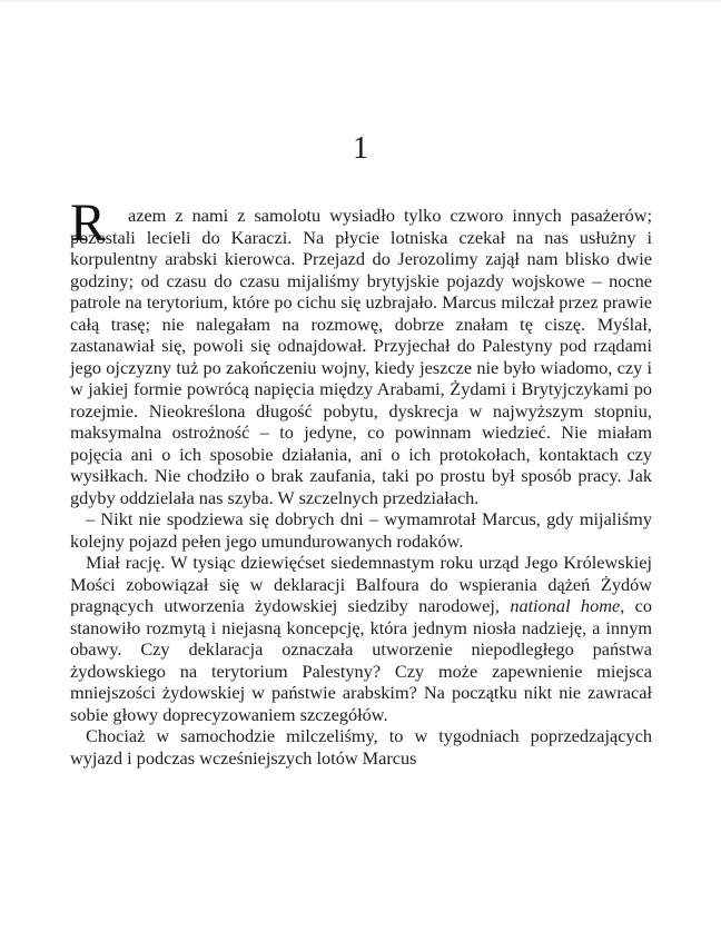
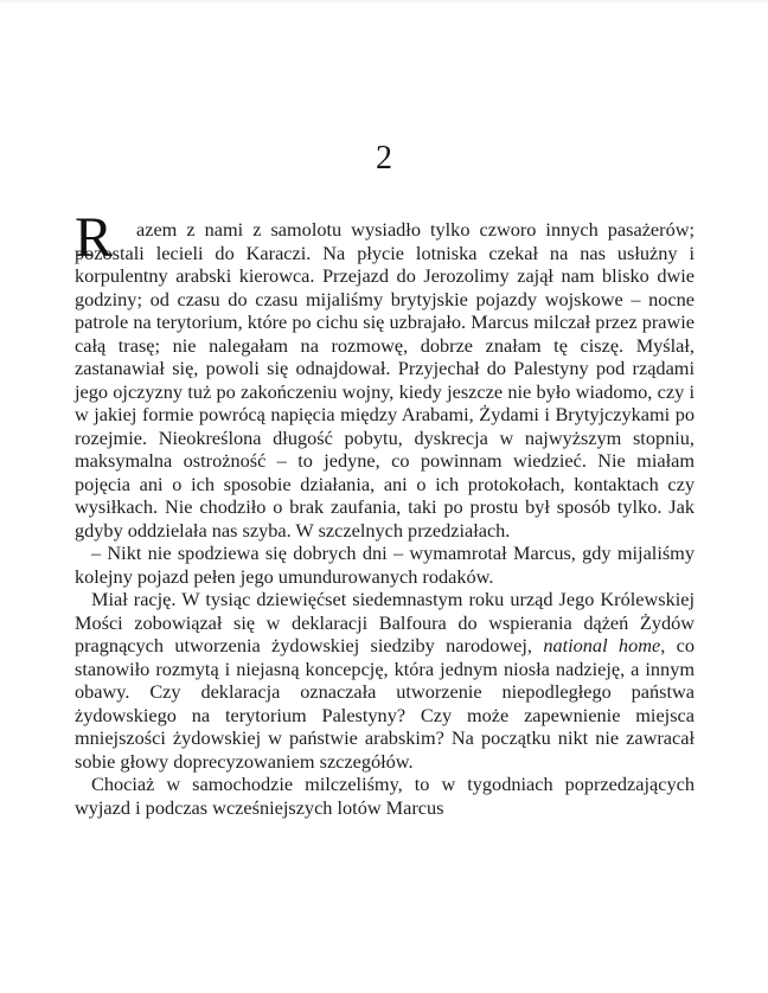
- 1
+ 2
  R
- azem z nami z samolotu wysiadło tylko czworo innych pasażerów; pozostali lecieli do Karaczi. Na płycie lotniska czekał na nas usłużny i korpulentny arabski kierowca. Przejazd do Jerozolimy zajął nam blisko dwie godziny; od czasu do czasu mijaliśmy brytyjskie pojazdy wojskowe – nocne patrole na terytorium, które po cichu się uzbrajało. Marcus milczał przez prawie całą trasę; nie nalegałam na rozmowę, dobrze znałam tę ciszę. Myślał, zastanawiał się, powoli się odnajdował. Przyjechał do Palestyny pod rządami jego ojczyzny tuż po zakończeniu wojny, kiedy jeszcze nie było wiadomo, czy i w jakiej formie powrócą napięcia między Arabami, Żydami i Brytyjczykami po rozejmie. Nieokreślona długość pobytu, dyskrecja w najwyższym stopniu, maksymalna ostrożność – to jedyne, co powinnam wiedzieć. Nie miałam pojęcia ani o ich sposobie działania, ani o ich protokołach, kontaktach czy wysiłkach. Nie chodziło o brak zaufania, taki po prostu był sposób pracy. Jak gdyby oddzielała nas szyba. W szczelnych przedziałach.
+ azem z nami z samolotu wysiadło tylko czworo innych pasażerów; pozostali lecieli do Karaczi. Na płycie lotniska czekał na nas usłużny i korpulentny arabski kierowca. Przejazd do Jerozolimy zajął nam blisko dwie godziny; od czasu do czasu mijaliśmy brytyjskie pojazdy wojskowe – nocne patrole na terytorium, które po cichu się uzbrajało. Marcus milczał przez prawie całą trasę; nie nalegałam na rozmowę, dobrze znałam tę ciszę. Myślał, zastanawiał się, powoli się odnajdował. Przyjechał do Palestyny pod rządami jego ojczyzny tuż po zakończeniu wojny, kiedy jeszcze nie było wiadomo, czy i w jakiej formie powrócą napięcia między Arabami, Żydami i Brytyjczykami po rozejmie. Nieokreślona długość pobytu, dyskrecja w najwyższym stopniu, maksymalna ostrożność – to jedyne, co powinnam wiedzieć. Nie miałam pojęcia ani o ich sposobie działania, ani o ich protokołach, kontaktach czy wysiłkach. Nie chodziło o brak zaufania, taki po prostu był sposób tylko. Jak gdyby oddzielała nas szyba. W szczelnych przedziałach.
  – Nikt nie spodziewa się dobrych dni – wymamrotał Marcus, gdy mijaliśmy kolejny pojazd pełen jego umundurowanych rodaków.
  Miał rację. W tysiąc dziewięćset siedemnastym roku urząd Jego Królewskiej Mości zobowiązał się w deklaracji Balfoura do wspierania dążeń Żydów pragnących utworzenia żydowskiej siedziby narodowej, national home, co stanowiło rozmytą i niejasną koncepcję, która jednym niosła nadzieję, a innym obawy. Czy deklaracja oznaczała utworzenie niepodległego państwa żydowskiego na terytorium Palestyny? Czy może zapewnienie miejsca mniejszości żydowskiej w państwie arabskim? Na początku nikt nie zawracał sobie głowy doprecyzowaniem szczegółów.
  Chociaż w samochodzie milczeliśmy, to w tygodniach poprzedzających wyjazd i podczas wcześniejszych lotów Marcus
